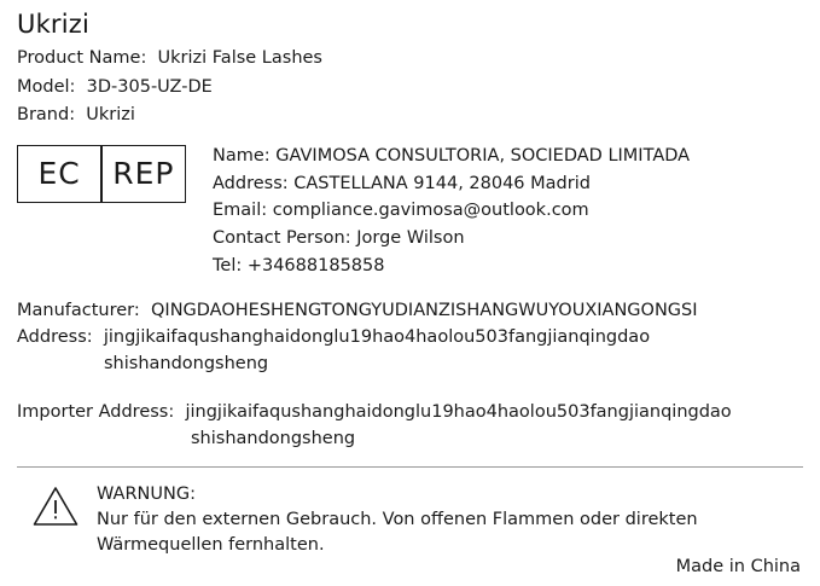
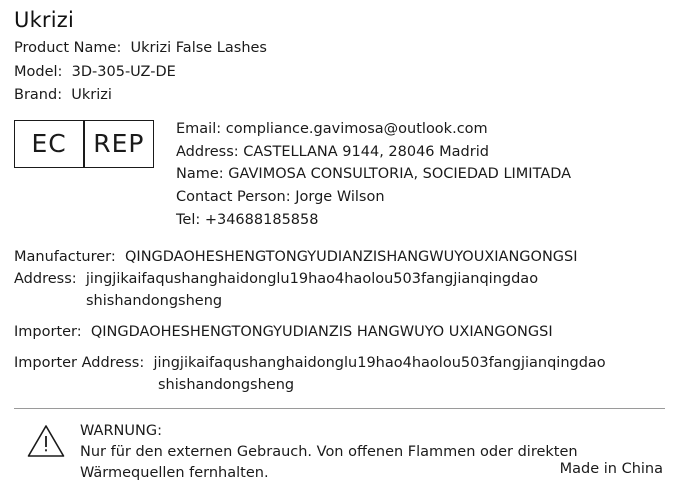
  Ukrizi
  Product Name: Ukrizi False Lashes
  Model: 3D-305-UZ-DE
  Brand: Ukrizi
  EC
  REP
- Name: GAVIMOSA CONSULTORIA, SOCIEDAD LIMITADA
+ Email: compliance.gavimosa@outlook.com
  Address: CASTELLANA 9144, 28046 Madrid
- Email: compliance.gavimosa@outlook.com
+ Name: GAVIMOSA CONSULTORIA, SOCIEDAD LIMITADA
  Contact Person: Jorge Wilson
  Tel: +34688185858
  Manufacturer: QINGDAOHESHENGTONGYUDIANZISHANGWUYOUXIANGONGSI
  Address: jingjikaifaqushanghaidonglu19hao4haolou503fangjianqingdao
  shishandongsheng
+ Importer: QINGDAOHESHENGTONGYUDIANZIS HANGWUYO UXIANGONGSI
  Importer Address: jingjikaifaqushanghaidonglu19hao4haolou503fangjianqingdao
  shishandongsheng
  WARNUNG:
  Nur für den externen Gebrauch. Von offenen Flammen oder direkten
  Wärmequellen fernhalten.
  Made in China
